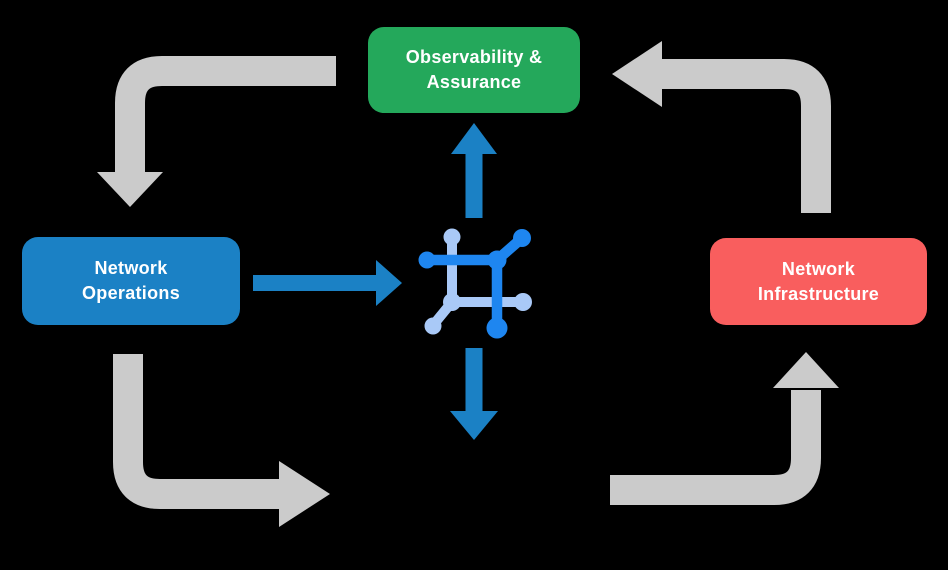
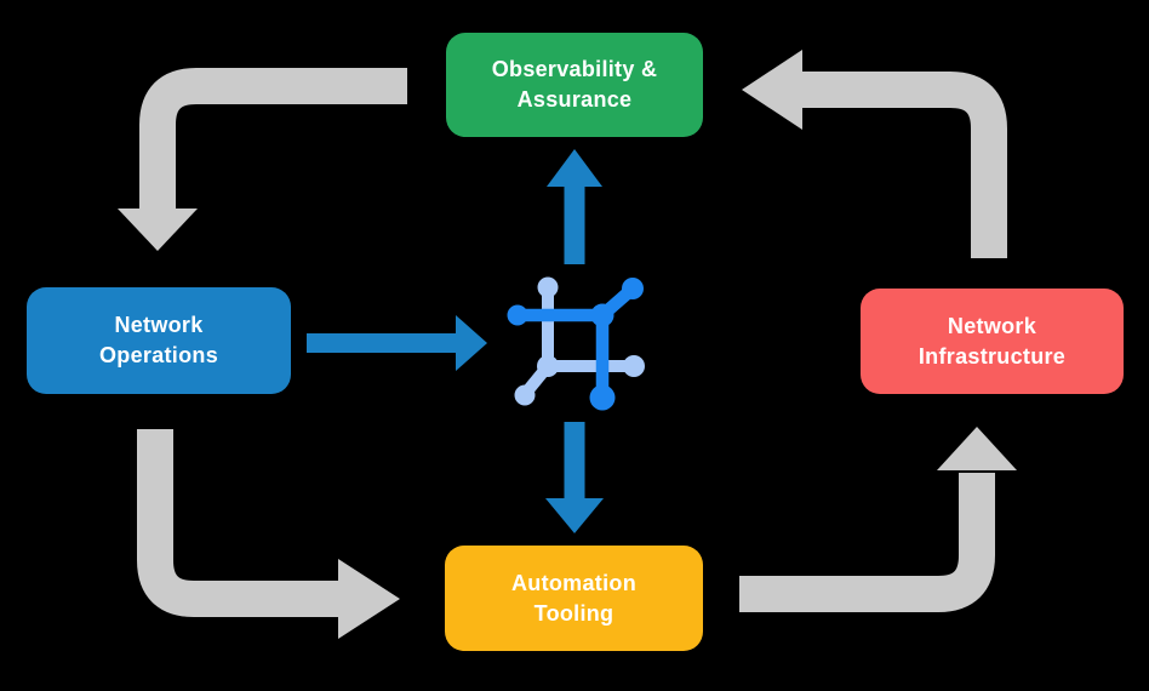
  Observability &
  Assurance
  Network
  Operations
  Network
  Infrastructure
+ Automation
+ Tooling
